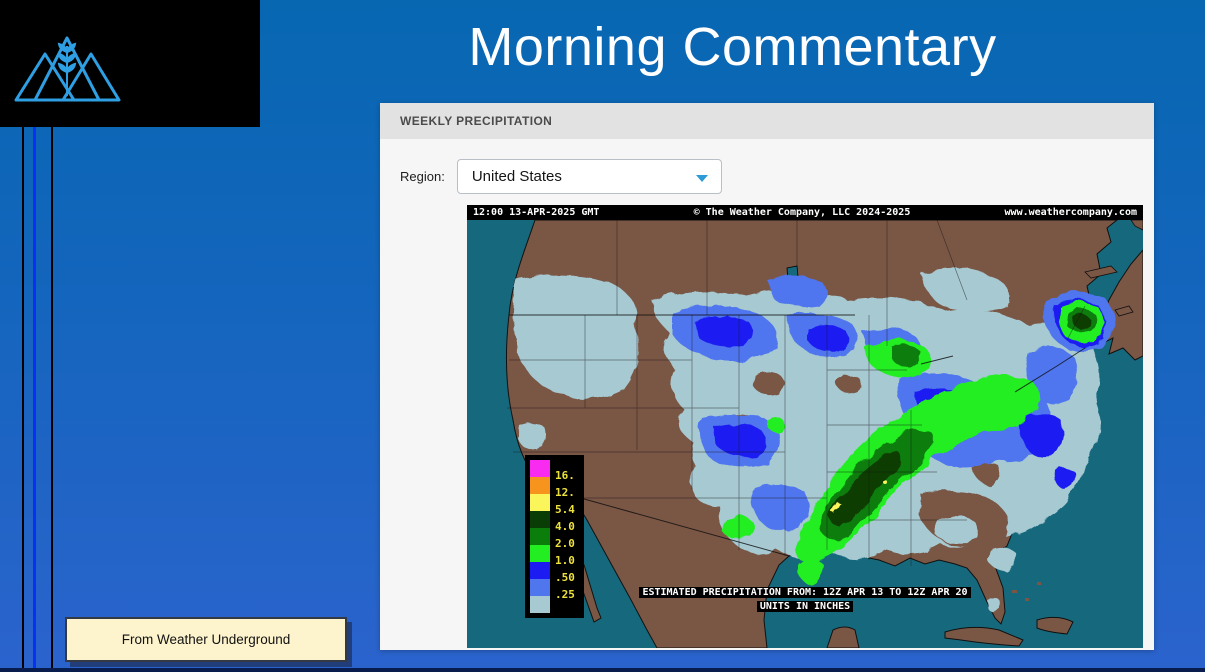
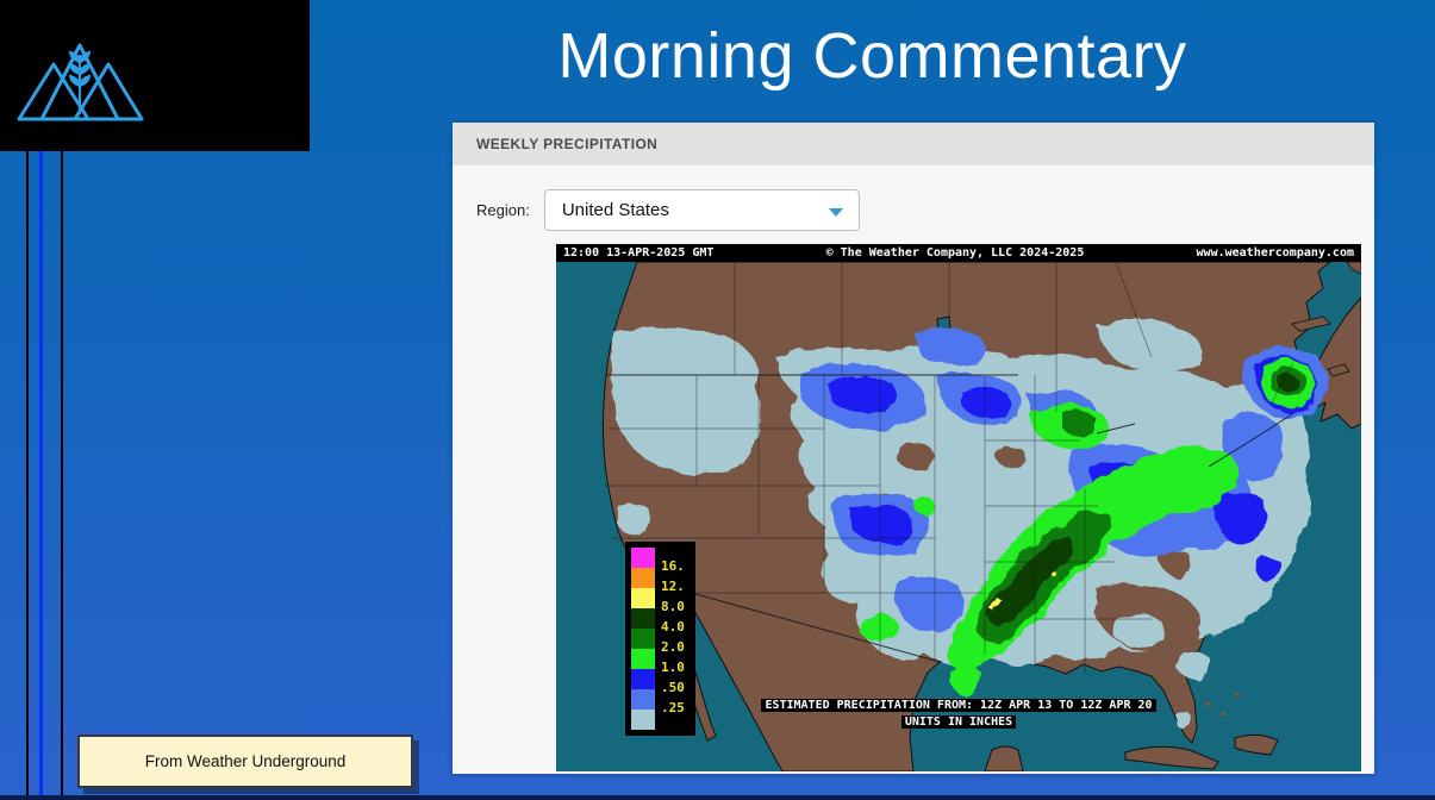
  Morning Commentary
  WEEKLY PRECIPITATION
  Region:
  United States
  12:00 13-APR-2025 GMT
  © The Weather Company, LLC 2024-2025
  www.weathercompany.com
  16.
  12.
- 5.4
+ 8.0
  4.0
  2.0
  1.0
  .50
  .25
  ESTIMATED PRECIPITATION FROM: 12Z APR 13 TO 12Z APR 20
  UNITS IN INCHES
  From Weather Underground
